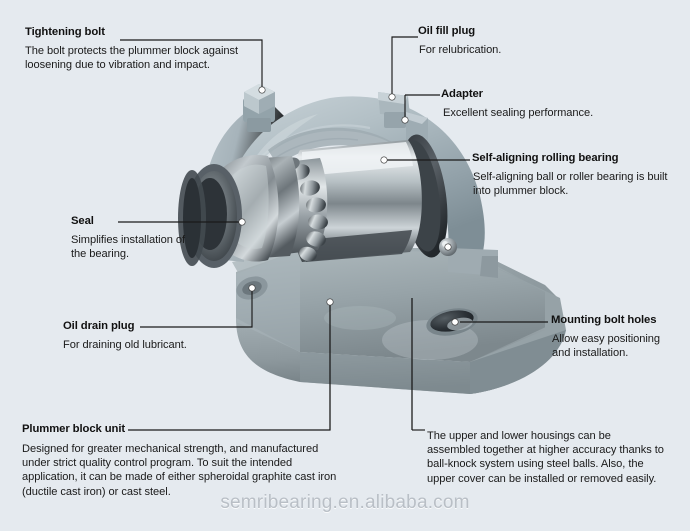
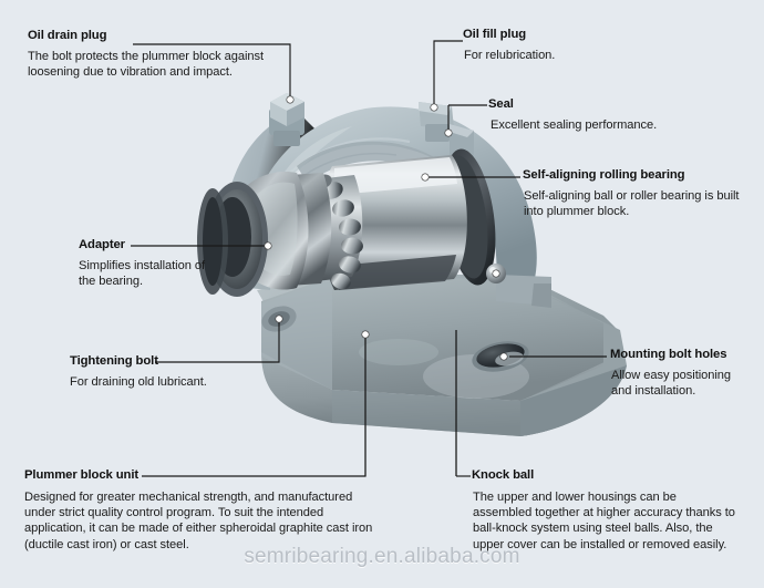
- Tightening bolt
+ Oil drain plug
  The bolt protects the plummer block against loosening due to vibration and impact.
  Oil fill plug
  For relubrication.
- Adapter
+ Seal
  Excellent sealing performance.
  Self-aligning rolling bearing
  Self-aligning ball or roller bearing is built into plummer block.
- Seal
+ Adapter
  Simplifies installation of the bearing.
- Oil drain plug
+ Tightening bolt
  For draining old lubricant.
  Mounting bolt holes
  Allow easy positioning and installation.
  Plummer block unit
  Designed for greater mechanical strength, and manufactured under strict quality control program. To suit the intended application, it can be made of either spheroidal graphite cast iron (ductile cast iron) or cast steel.
+ Knock ball
  The upper and lower housings can be assembled together at higher accuracy thanks to ball-knock system using steel balls. Also, the upper cover can be installed or removed easily.
  semribearing.en.alibaba.com
